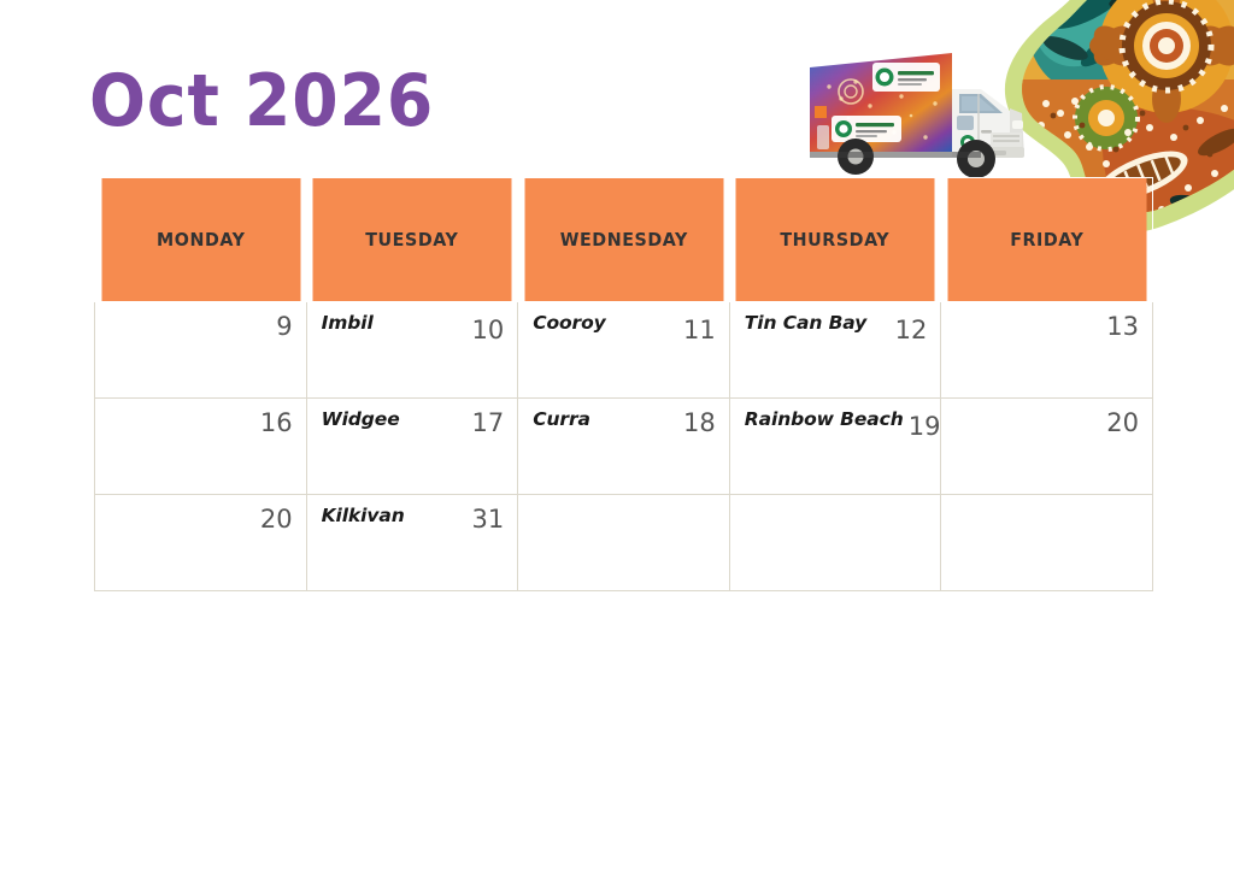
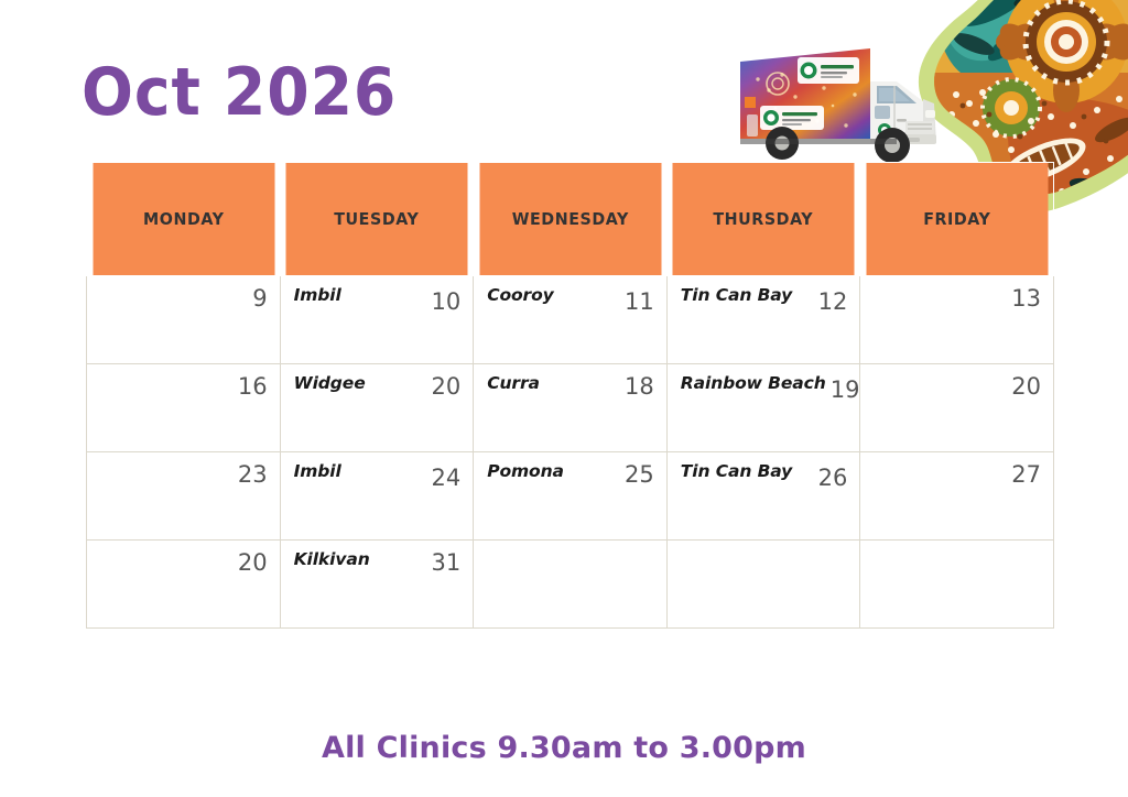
  Oct 2026
  MONDAY	TUESDAY	WEDNESDAY	THURSDAY	FRIDAY
  9	Imbil 10	Cooroy 11	Tin Can Bay 12	13
- 16	Widgee 17	Curra 18	Rainbow Beach 19	20
+ 16	Widgee 20	Curra 18	Rainbow Beach 19	20
+ 23	Imbil 24	Pomona 25	Tin Can Bay 26	27
  20	Kilkivan 31
+ All Clinics 9.30am to 3.00pm
